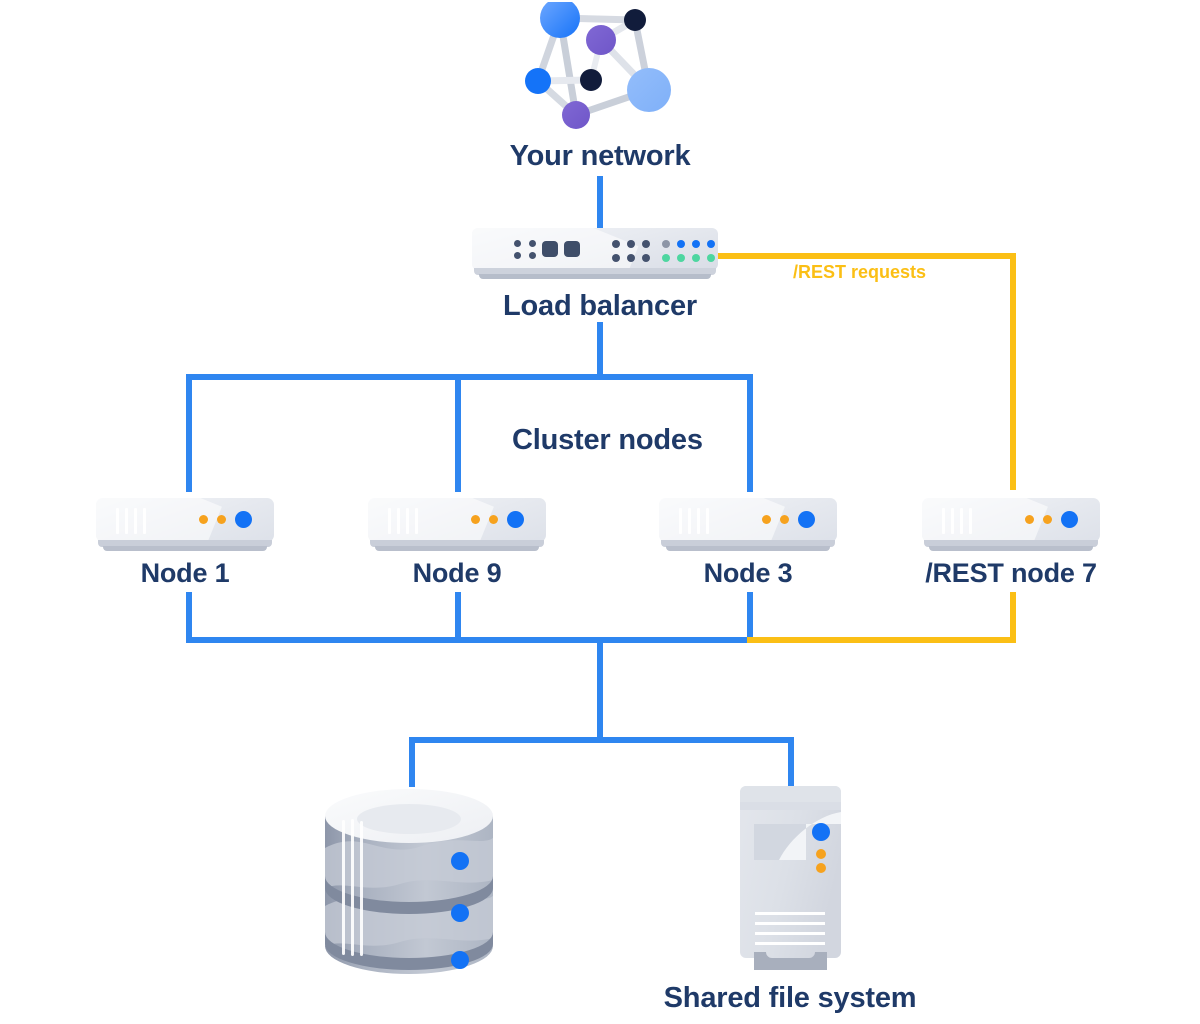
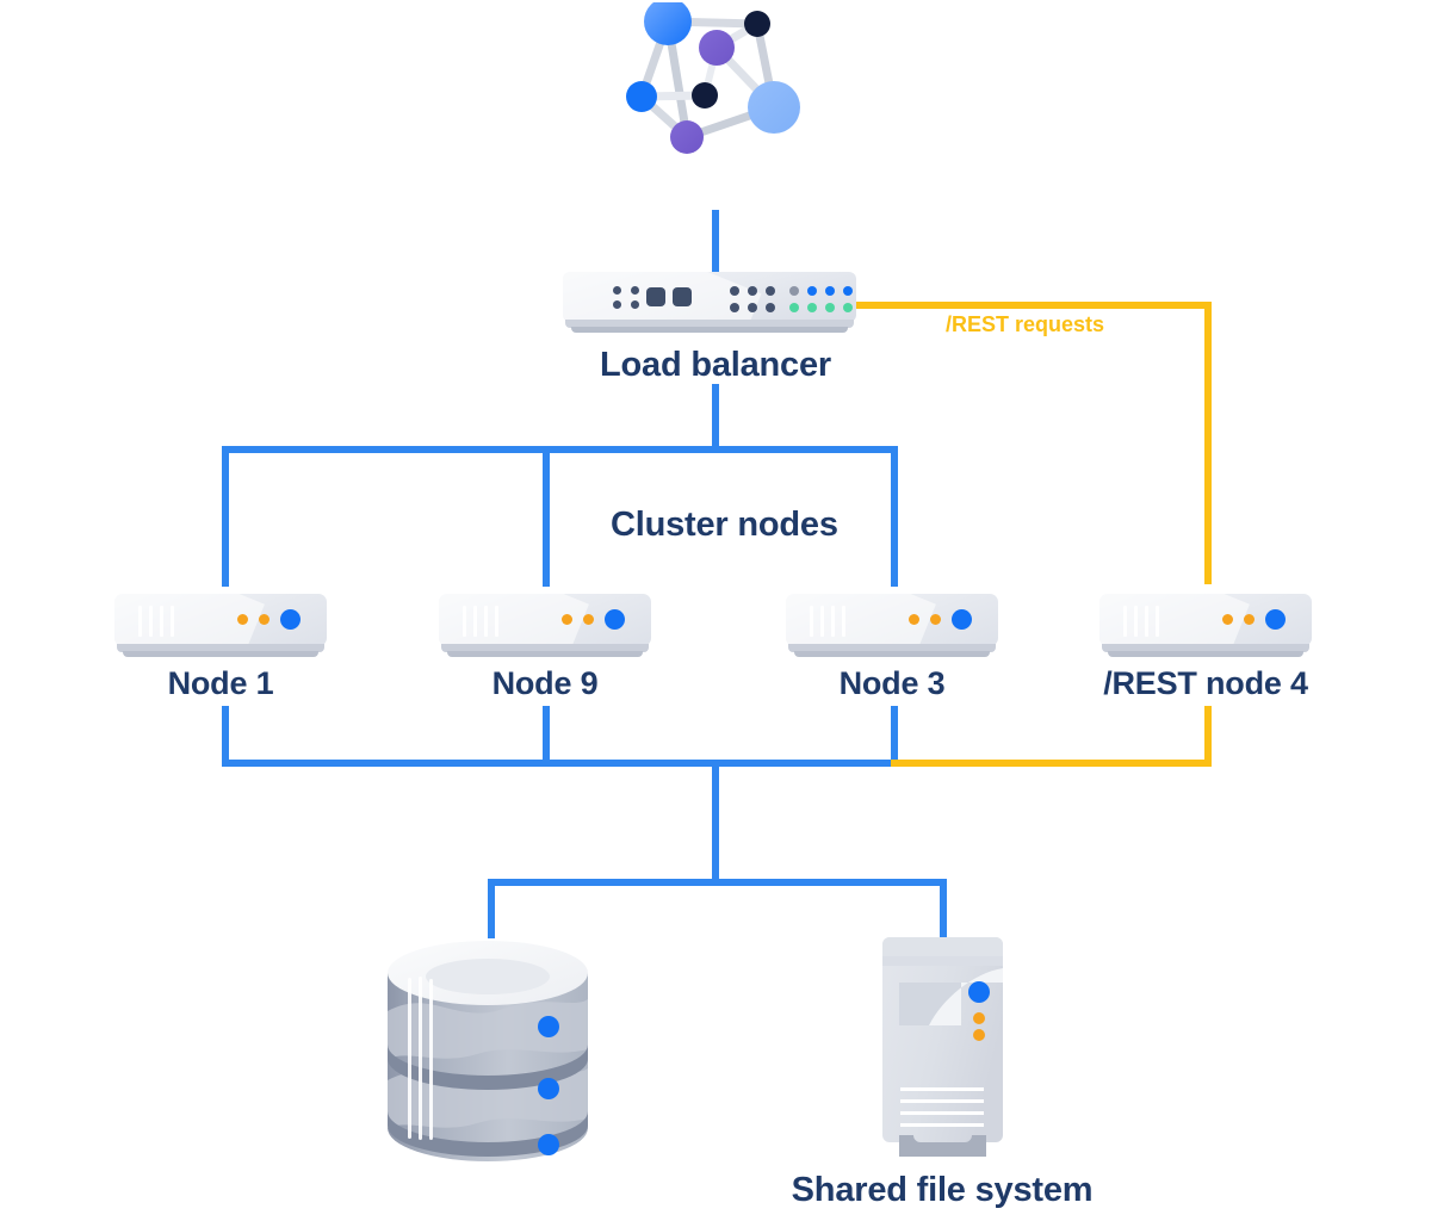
- Your network
  Load balancer
  /REST requests
  Cluster nodes
  Node 1
  Node 9
  Node 3
- /REST node 7
+ /REST node 4
  Shared file system
